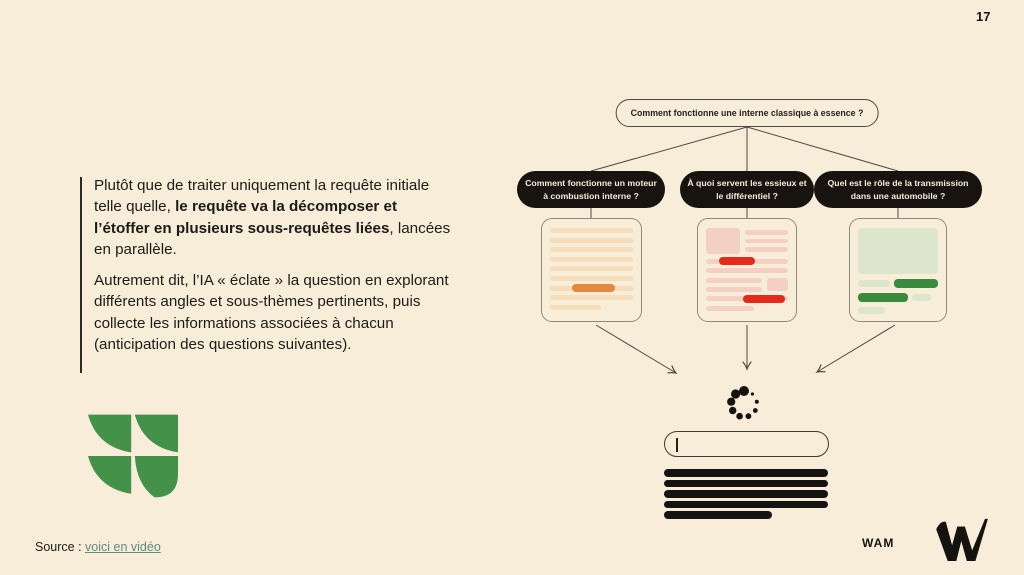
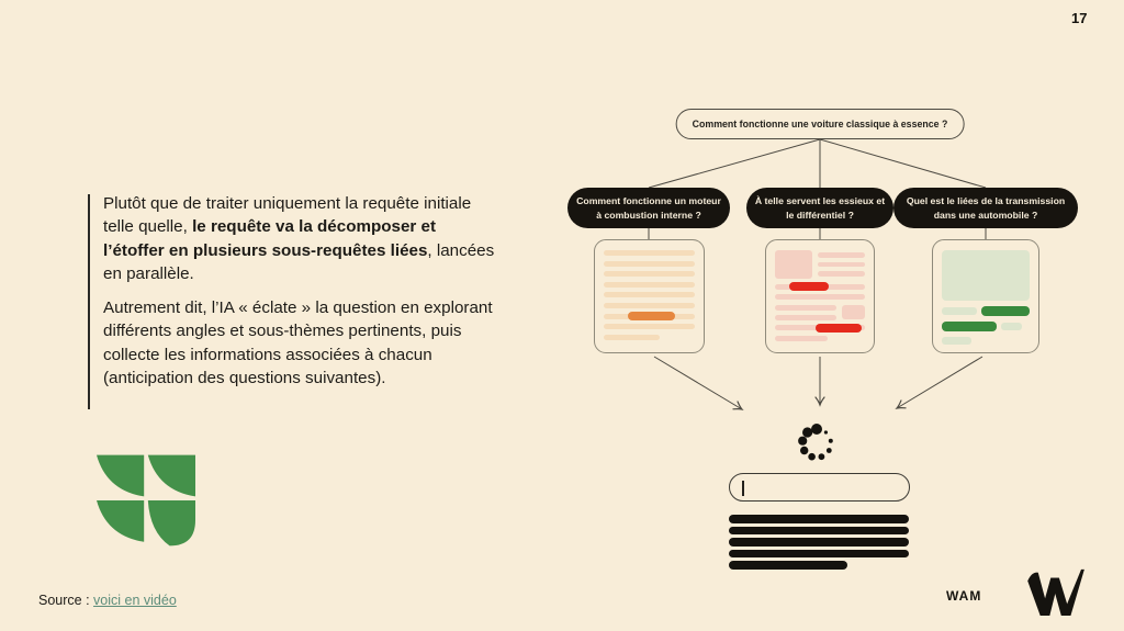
  17
  Plutôt que de traiter uniquement la requête initiale telle quelle, le requête va la décomposer et l’étoffer en plusieurs sous-requêtes liées, lancées en parallèle.
  Autrement dit, l’IA « éclate » la question en explorant différents angles et sous-thèmes pertinents, puis collecte les informations associées à chacun (anticipation des questions suivantes).
- Comment fonctionne une interne classique à essence ?
+ Comment fonctionne une voiture classique à essence ?
  Comment fonctionne un moteur à combustion interne ?
- À quoi servent les essieux et le différentiel ?
+ À telle servent les essieux et le différentiel ?
- Quel est le rôle de la transmission dans une automobile ?
+ Quel est le liées de la transmission dans une automobile ?
  Source : voici en vidéo
  WAM
